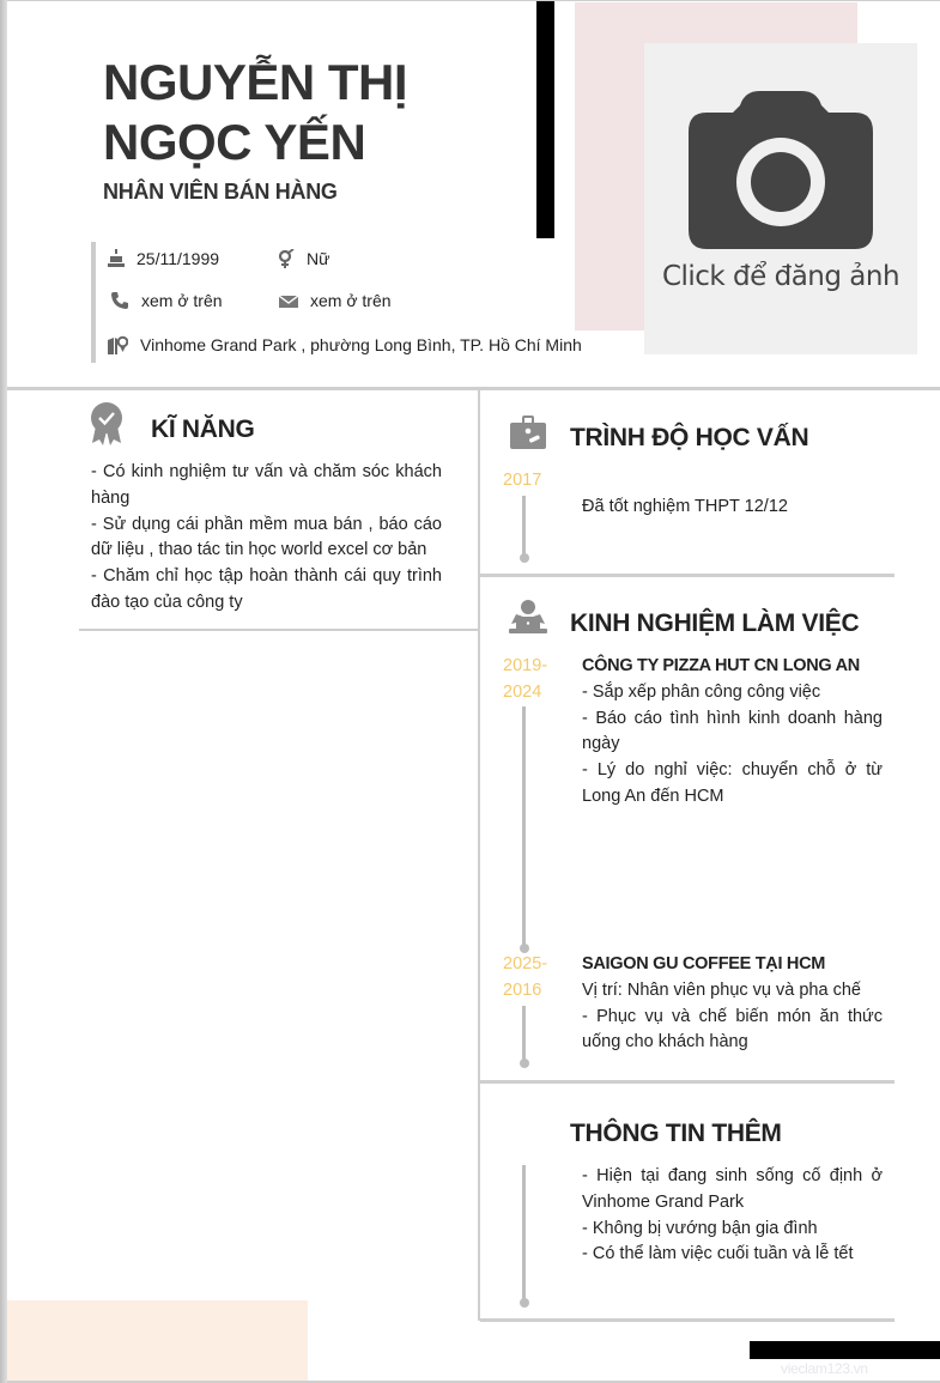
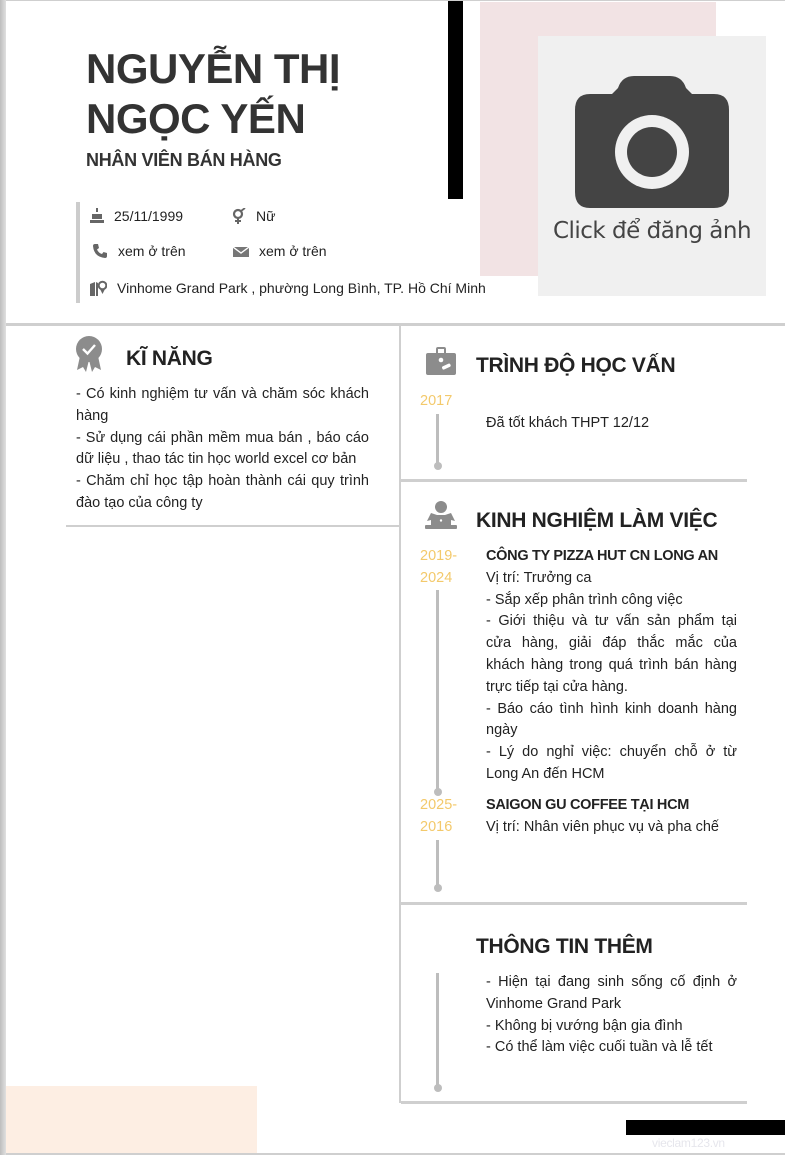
  NGUYỄN THỊ
  NGỌC YẾN
  NHÂN VIÊN BÁN HÀNG
  Click để đăng ảnh
  25/11/1999
  Nữ
  xem ở trên
  xem ở trên
  Vinhome Grand Park , phường Long Bình, TP. Hồ Chí Minh
  KĨ NĂNG
  - Có kinh nghiệm tư vấn và chăm sóc khách hàng
  - Sử dụng cái phần mềm mua bán , báo cáo dữ liệu , thao tác tin học world excel cơ bản
  - Chăm chỉ học tập hoàn thành cái quy trình đào tạo của công ty
  TRÌNH ĐỘ HỌC VẤN
  2017
- Đã tốt nghiệm THPT 12/12
+ Đã tốt khách THPT 12/12
  KINH NGHIỆM LÀM VIỆC
  2019-
  2024
  CÔNG TY PIZZA HUT CN LONG AN
+ Vị trí: Trưởng ca
- - Sắp xếp phân công công việc
+ - Sắp xếp phân trình công việc
+ - Giới thiệu và tư vấn sản phẩm tại cửa hàng, giải đáp thắc mắc của khách hàng trong quá trình bán hàng trực tiếp tại cửa hàng.
  - Báo cáo tình hình kinh doanh hàng ngày
  - Lý do nghỉ việc: chuyển chỗ ở từ Long An đến HCM
  2025-
  2016
  SAIGON GU COFFEE TẠI HCM
  Vị trí: Nhân viên phục vụ và pha chế
- - Phục vụ và chế biến món ăn thức uống cho khách hàng
  THÔNG TIN THÊM
  - Hiện tại đang sinh sống cố định ở Vinhome Grand Park
  - Không bị vướng bận gia đình
  - Có thể làm việc cuối tuần và lễ tết
  vieclam123.vn
